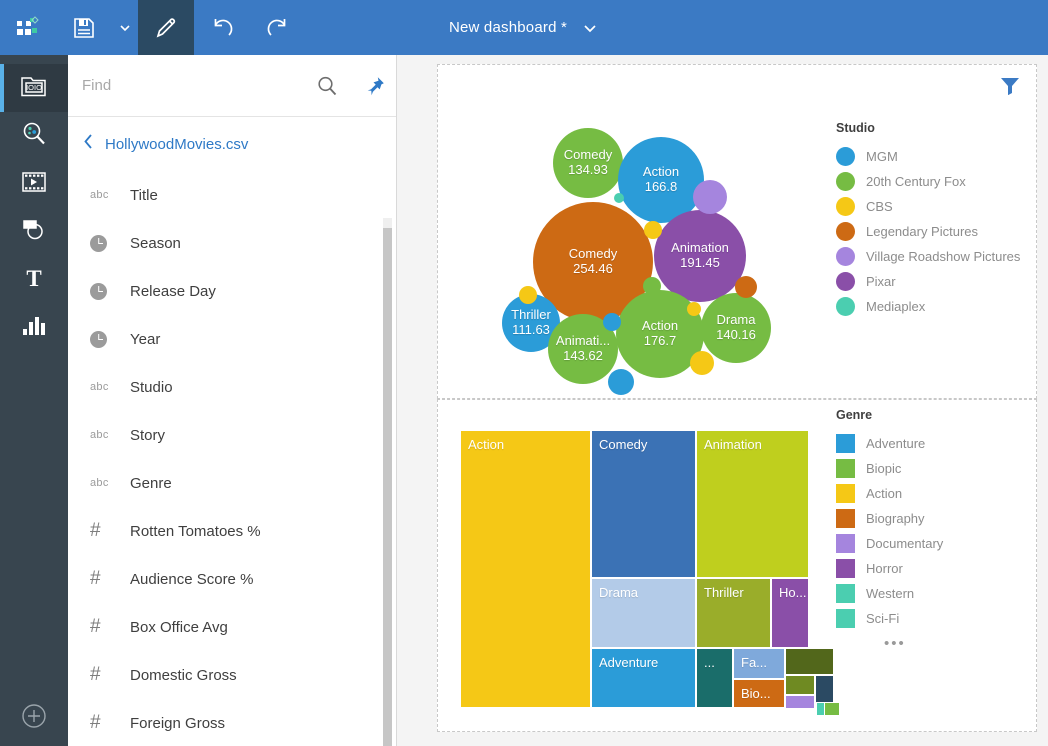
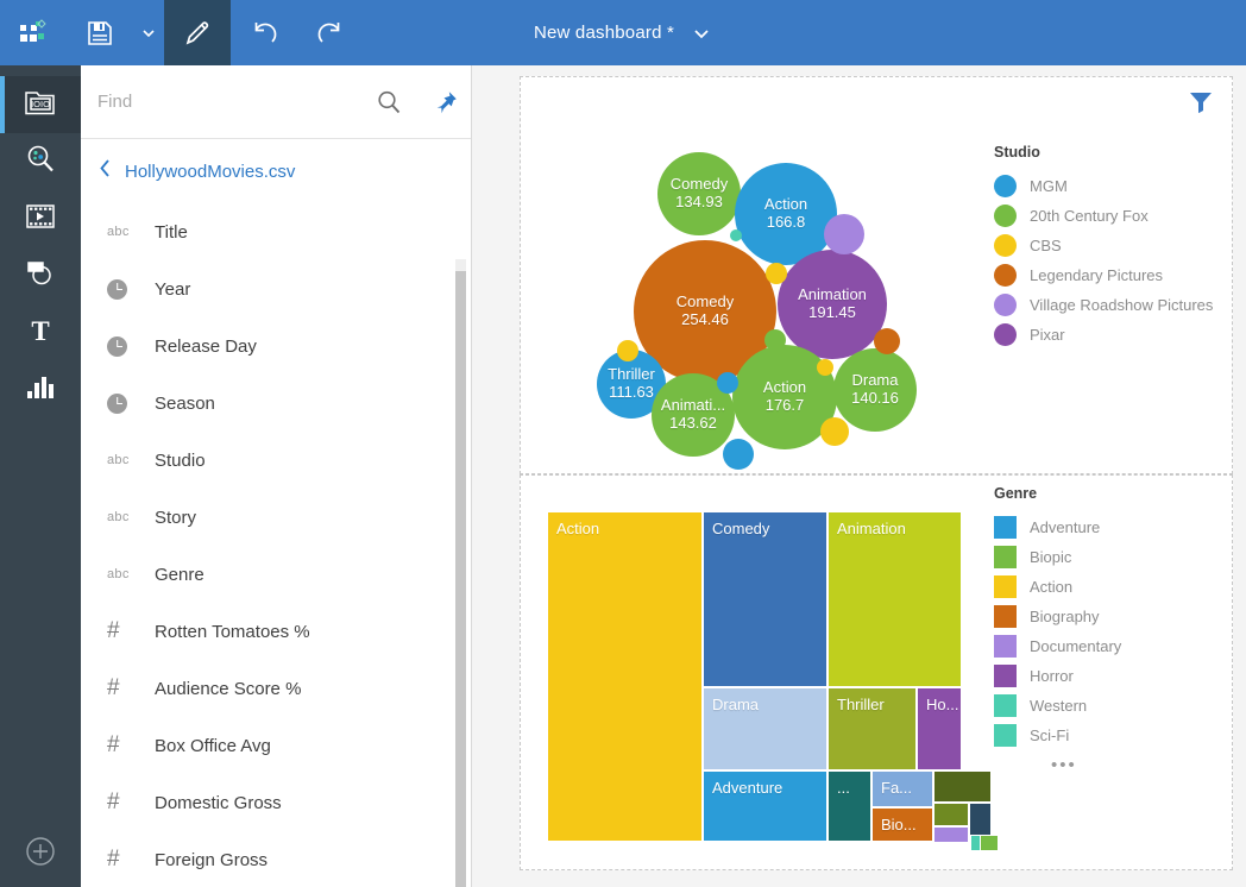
  New dashboard *
  IOIO
  T
  Find
  HollywoodMovies.csv
  abc
  Title
- Season
+ Year
  Release Day
- Year
+ Season
  abc
  Studio
  abc
  Story
  abc
  Genre
  #
  Rotten Tomatoes %
  #
  Audience Score %
  #
  Box Office Avg
  #
  Domestic Gross
  #
  Foreign Gross
  Comedy
  134.93
  Action
  166.8
  Comedy
  254.46
  Animation
  191.45
  Thriller
  111.63
  Animati...
  143.62
  Action
  176.7
  Drama
  140.16
  Studio
  MGM
  20th Century Fox
  CBS
  Legendary Pictures
  Village Roadshow Pictures
  Pixar
- Mediaplex
  Action
  Comedy
  Animation
  Drama
  Thriller
  Ho...
  Adventure
  ...
  Fa...
  Bio...
  Genre
  Adventure
  Biopic
  Action
  Biography
  Documentary
  Horror
  Western
  Sci-Fi
  •••
